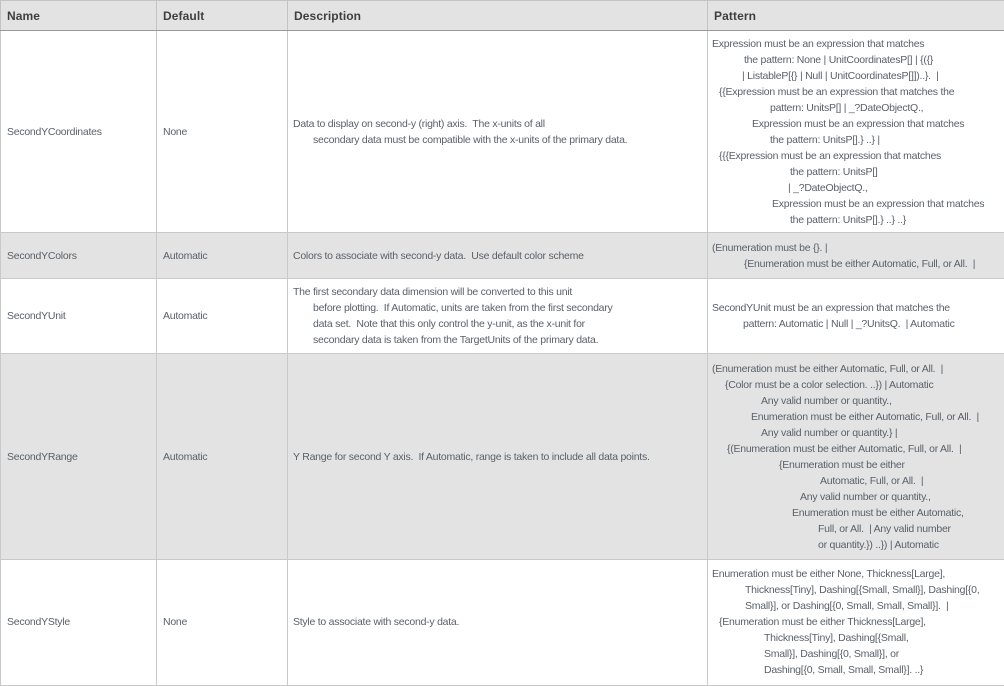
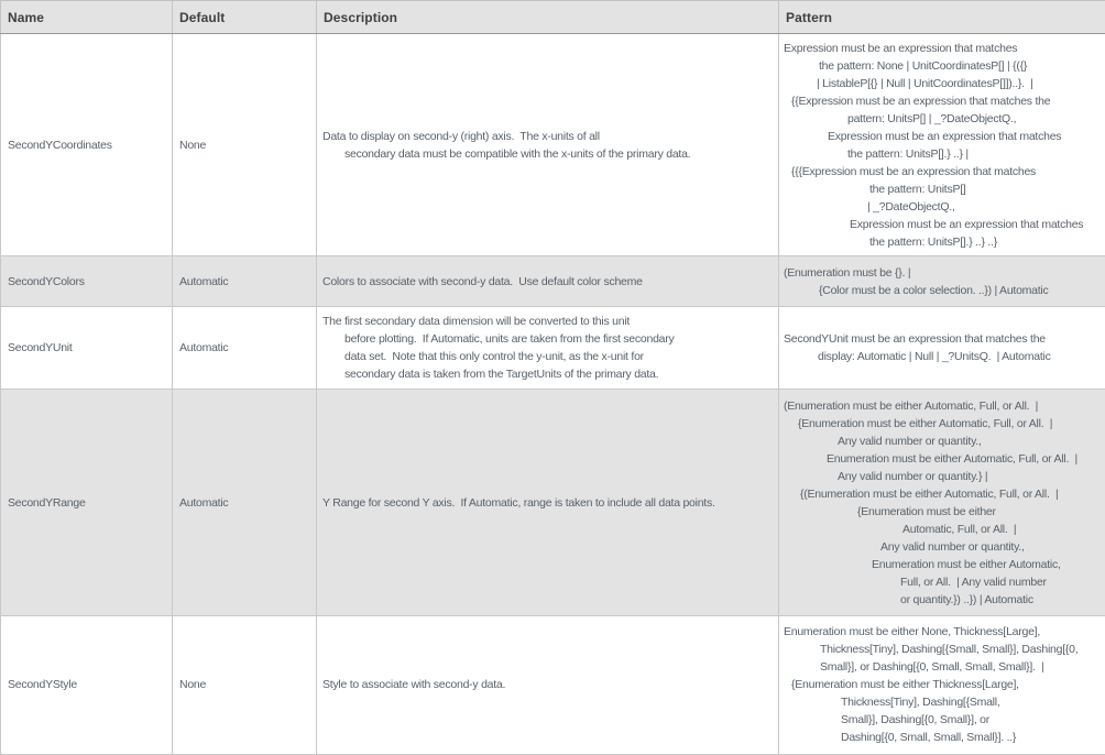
  Name	Default	Description	Pattern
  SecondYCoordinates	None	Data to display on second-y (right) axis. The x-units of allsecondary data must be compatible with the x-units of the primary data.	Expression must be an expression that matchesthe pattern: None | UnitCoordinatesP[] | {({}| ListableP[{} | Null | UnitCoordinatesP[]])..}. |{{Expression must be an expression that matches thepattern: UnitsP[] | _?DateObjectQ.,Expression must be an expression that matchesthe pattern: UnitsP[].} ..} |{{{Expression must be an expression that matchesthe pattern: UnitsP[]| _?DateObjectQ.,Expression must be an expression that matchesthe pattern: UnitsP[].} ..} ..}
- SecondYColors	Automatic	Colors to associate with second-y data. Use default color scheme	(Enumeration must be {}. |{Enumeration must be either Automatic, Full, or All. |
+ SecondYColors	Automatic	Colors to associate with second-y data. Use default color scheme	(Enumeration must be {}. |{Color must be a color selection. ..}) | Automatic
- SecondYUnit	Automatic	The first secondary data dimension will be converted to this unitbefore plotting. If Automatic, units are taken from the first secondarydata set. Note that this only control the y-unit, as the x-unit forsecondary data is taken from the TargetUnits of the primary data.	SecondYUnit must be an expression that matches thepattern: Automatic | Null | _?UnitsQ. | Automatic
+ SecondYUnit	Automatic	The first secondary data dimension will be converted to this unitbefore plotting. If Automatic, units are taken from the first secondarydata set. Note that this only control the y-unit, as the x-unit forsecondary data is taken from the TargetUnits of the primary data.	SecondYUnit must be an expression that matches thedisplay: Automatic | Null | _?UnitsQ. | Automatic
- SecondYRange	Automatic	Y Range for second Y axis. If Automatic, range is taken to include all data points.	(Enumeration must be either Automatic, Full, or All. |{Color must be a color selection. ..}) | AutomaticAny valid number or quantity.,Enumeration must be either Automatic, Full, or All. |Any valid number or quantity.} |{(Enumeration must be either Automatic, Full, or All. |{Enumeration must be eitherAutomatic, Full, or All. |Any valid number or quantity.,Enumeration must be either Automatic,Full, or All. | Any valid numberor quantity.}) ..}) | Automatic
+ SecondYRange	Automatic	Y Range for second Y axis. If Automatic, range is taken to include all data points.	(Enumeration must be either Automatic, Full, or All. |{Enumeration must be either Automatic, Full, or All. |Any valid number or quantity.,Enumeration must be either Automatic, Full, or All. |Any valid number or quantity.} |{(Enumeration must be either Automatic, Full, or All. |{Enumeration must be eitherAutomatic, Full, or All. |Any valid number or quantity.,Enumeration must be either Automatic,Full, or All. | Any valid numberor quantity.}) ..}) | Automatic
  SecondYStyle	None	Style to associate with second-y data.	Enumeration must be either None, Thickness[Large],Thickness[Tiny], Dashing[{Small, Small}], Dashing[{0,Small}], or Dashing[{0, Small, Small, Small}]. |{Enumeration must be either Thickness[Large],Thickness[Tiny], Dashing[{Small,Small}], Dashing[{0, Small}], orDashing[{0, Small, Small, Small}]. ..}
